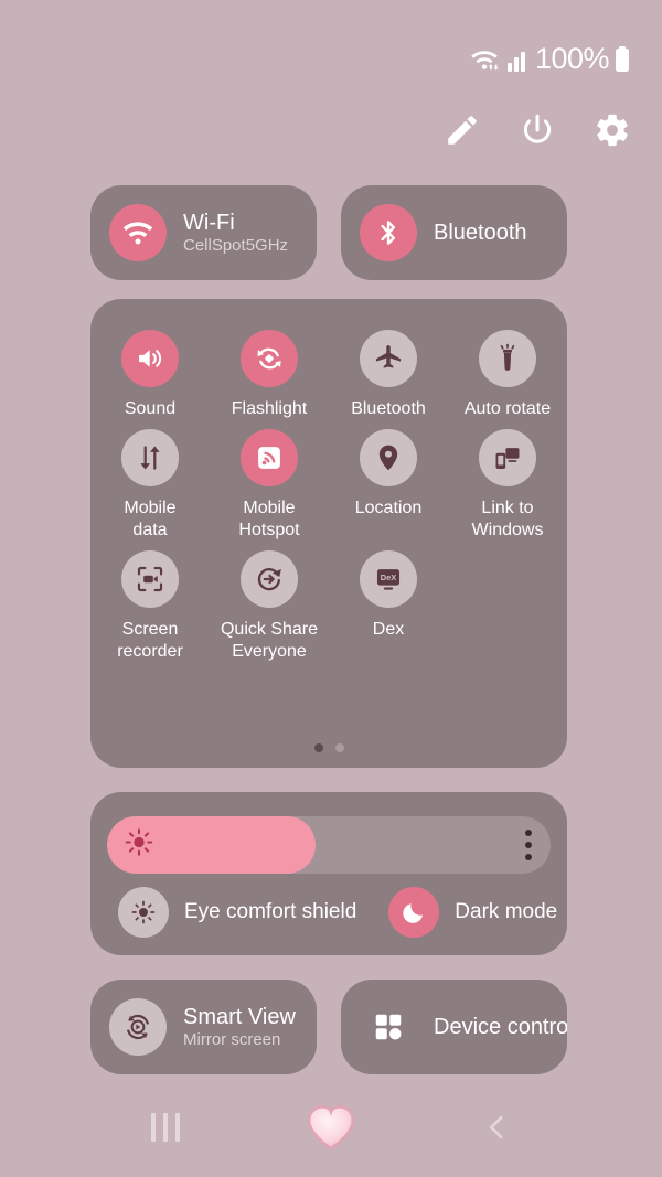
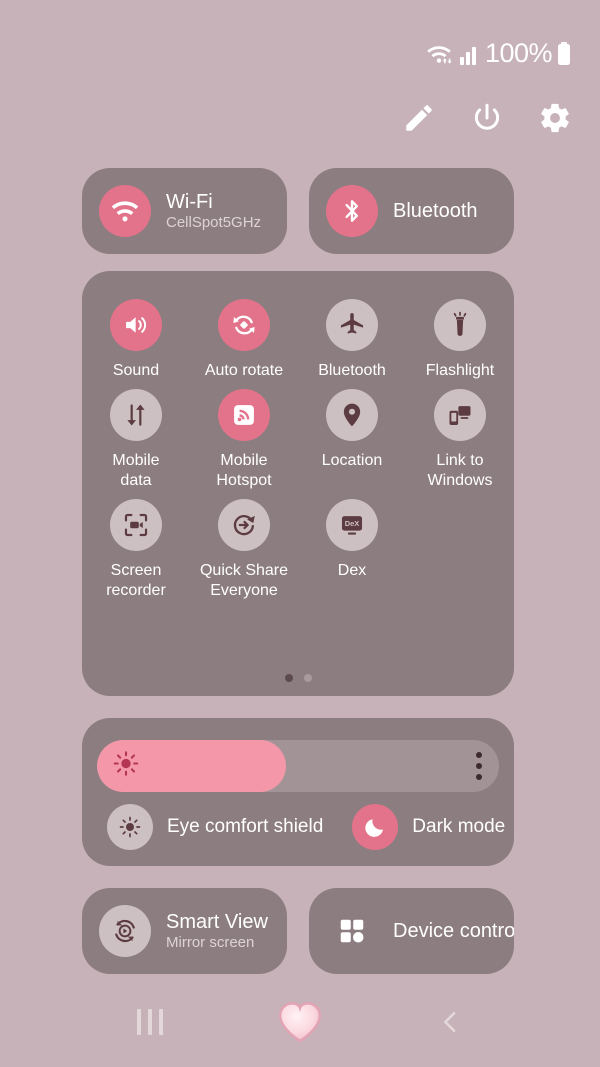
  100%
  Wi-Fi
  CellSpot5GHz
  Bluetooth
  Sound
- Flashlight
+ Auto rotate
  Bluetooth
- Auto rotate
+ Flashlight
  Mobile
  data
  Mobile
  Hotspot
  Location
  Link to
  Windows
  Screen
  recorder
  Quick Share
  Everyone
  DeX
  Dex
  Eye comfort shield
  Dark mode
  Smart View
  Mirror screen
  Device contro
